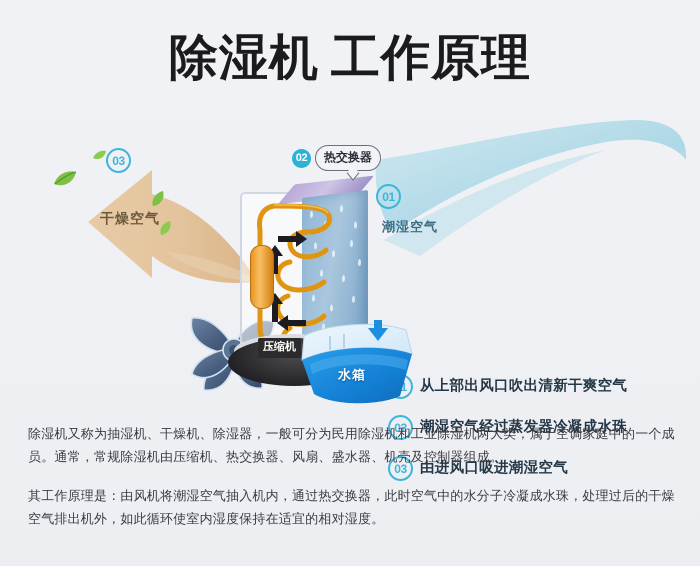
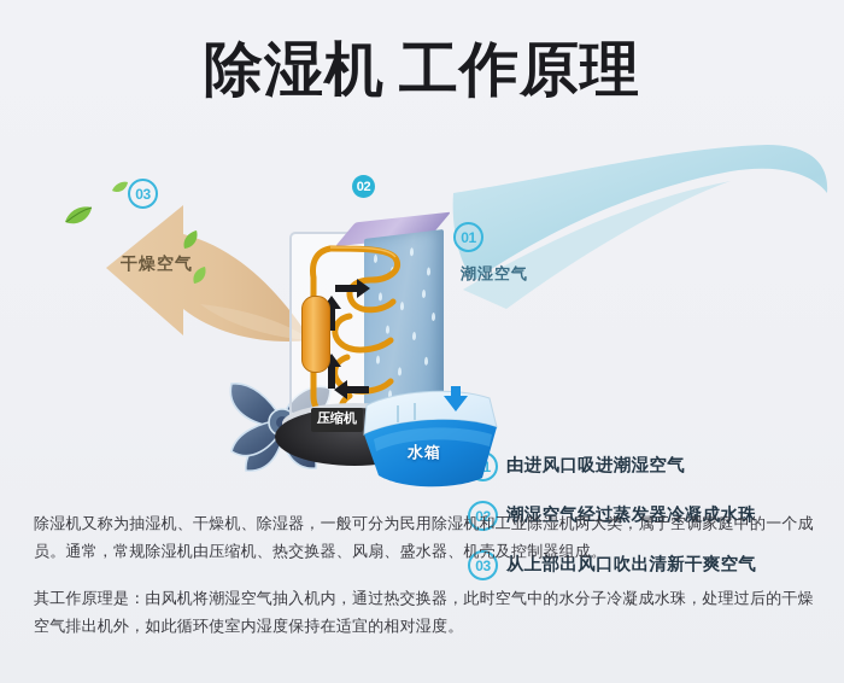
  除湿机 工作原理
  压缩机
  水箱
  02
- 热交换器
  03
  干燥空气
  01
  潮湿空气
- 从上部出风口吹出清新干爽空气
+ 由进风口吸进潮湿空气
  02
  潮湿空气经过蒸发器冷凝成水珠
  03
- 由进风口吸进潮湿空气
+ 从上部出风口吹出清新干爽空气
  除湿机又称为抽湿机、干燥机、除湿器，一般可分为民用除湿机和工业除湿机两大类，属于空调家庭中的一个成员。通常，常规除湿机由压缩机、热交换器、风扇、盛水器、机壳及控制器组成。
  其工作原理是：由风机将潮湿空气抽入机内，通过热交换器，此时空气中的水分子冷凝成水珠，处理过后的干燥空气排出机外，如此循环使室内湿度保持在适宜的相对湿度。
